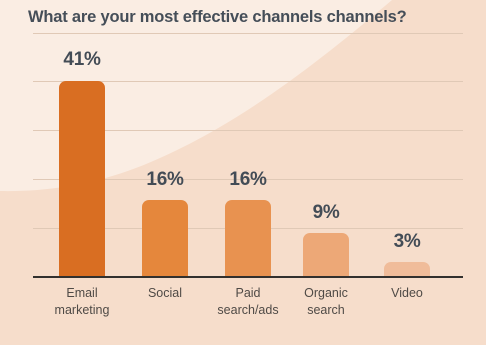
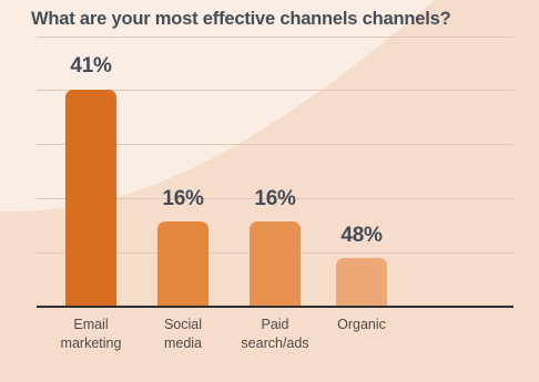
  What are your most effective channels channels?
  41%
  Email
  marketing
  16%
  Social
+ media
  16%
  Paid
  search/ads
- 9%
+ 48%
  Organic
- search
- 3%
- Video
